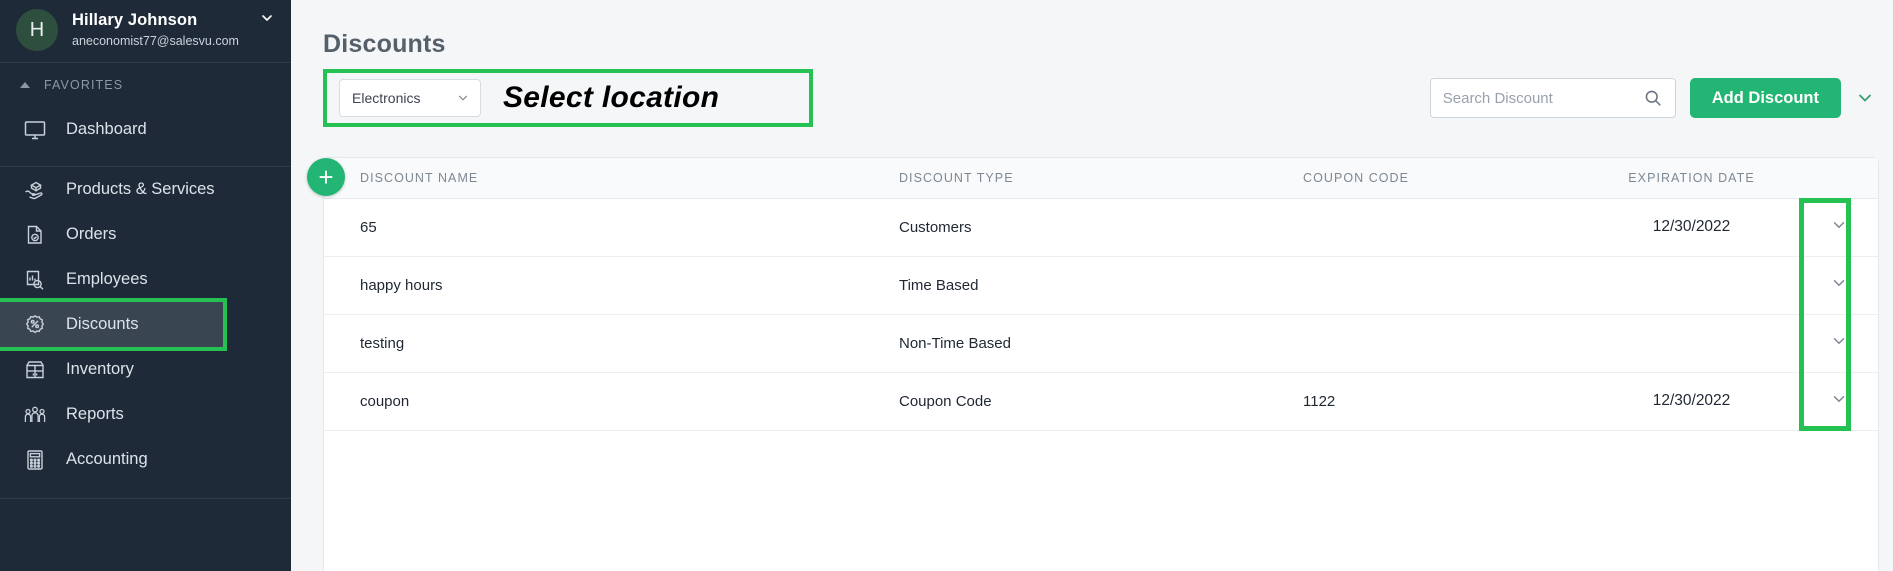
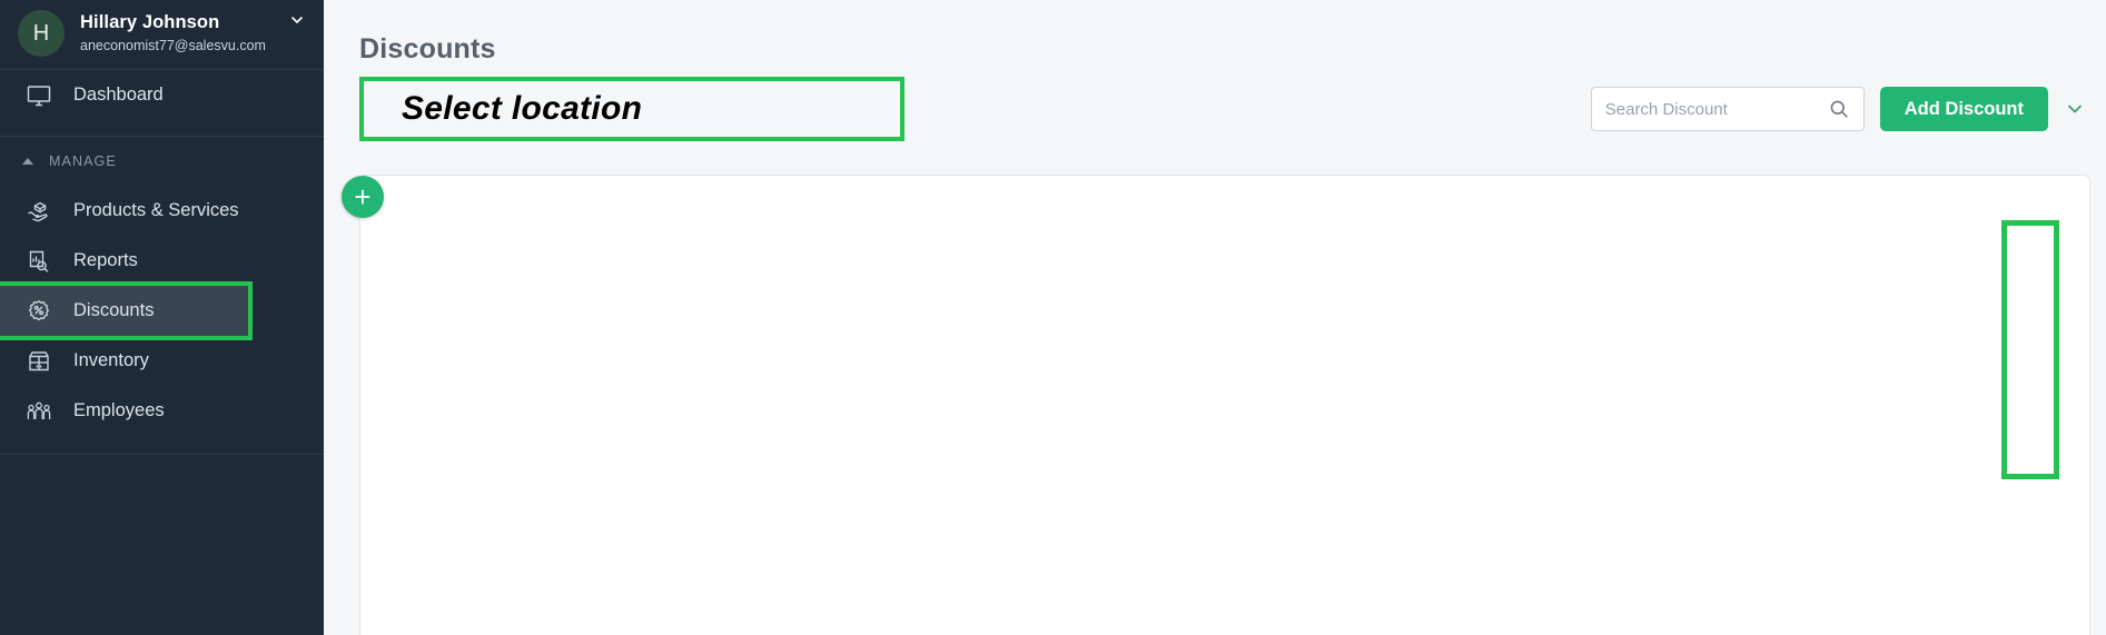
  H
  Hillary Johnson
  aneconomist77@salesvu.com
- FAVORITES
  Dashboard
+ MANAGE
  Products & Services
- Orders
- Employees
+ Reports
  Discounts
  Inventory
- Reports
+ Employees
- Accounting
  Discounts
- Electronics
  Select location
  Search Discount
  Add Discount
  +
- DISCOUNT NAME	DISCOUNT TYPE	COUPON CODE	EXPIRATION DATE
- 65	Customers		12/30/2022
- happy hours	Time Based
- testing	Non-Time Based
- coupon	Coupon Code	1122	12/30/2022
